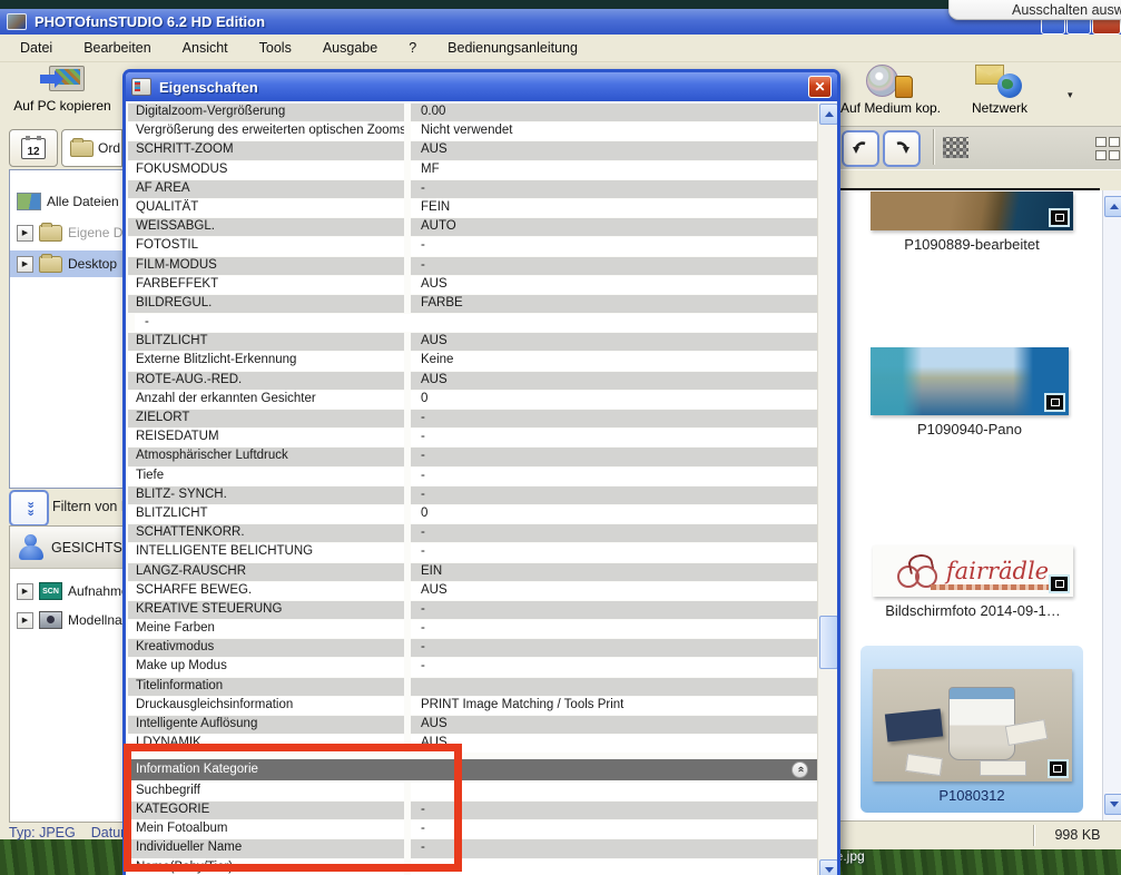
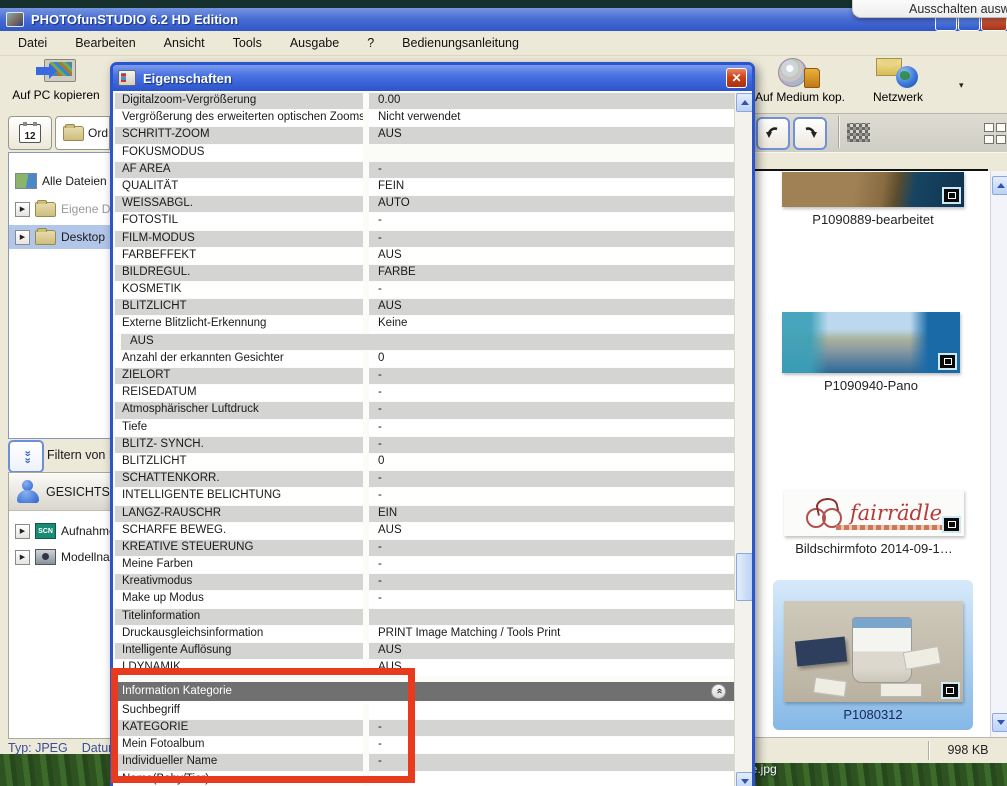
  PHOTOfunSTUDIO 6.2 HD Edition
  Datei
  Bearbeiten
  Ansicht
  Tools
  Ausgabe
  ?
  Bedienungsanleitung
  Auf PC kopieren
  Auf Medium kop.
  Netzwerk
  ▾
  12
  Ord
  Alle Dateien
  Eigene D
  Desktop
  Filtern von
  GESICHTS
  Aufnahm
  Modellna
  Typ: JPEG Datu
  P1090889-bearbeitet
  P1090940-Pano
  fairrädle
  Bildschirmfoto 2014-09-1…
  P1080312
  998 KB
  Eigenschaften
  ✕
  Digitalzoom-Vergrößerung
  0.00
  Vergrößerung des erweiterten optischen Zooms
  Nicht verwendet
  SCHRITT-ZOOM
  AUS
  FOKUSMODUS
- MF
  AF AREA
  -
  QUALITÄT
  FEIN
  WEISSABGL.
  AUTO
  FOTOSTIL
  -
  FILM-MODUS
  -
  FARBEFFEKT
  AUS
  BILDREGUL.
  FARBE
+ KOSMETIK
  -
  BLITZLICHT
  AUS
  Externe Blitzlicht-Erkennung
  Keine
- ROTE-AUG.-RED.
  AUS
  Anzahl der erkannten Gesichter
  0
  ZIELORT
  -
  REISEDATUM
  -
  Atmosphärischer Luftdruck
  -
  Tiefe
  -
  BLITZ- SYNCH.
  -
  BLITZLICHT
  0
  SCHATTENKORR.
  -
  INTELLIGENTE BELICHTUNG
  -
  LANGZ-RAUSCHR
  EIN
  SCHARFE BEWEG.
  AUS
  KREATIVE STEUERUNG
  -
  Meine Farben
  -
  Kreativmodus
  -
  Make up Modus
  -
  Titelinformation
  Druckausgleichsinformation
  PRINT Image Matching / Tools Print
  Intelligente Auflösung
  AUS
  I.DYNAMIK
  AUS
  Information Kategorie
  Suchbegriff
  KATEGORIE
  -
  Mein Fotoalbum
  -
  Individueller Name
  -
  Name(Baby/Tier)
  -
  Ausschalten ausw
